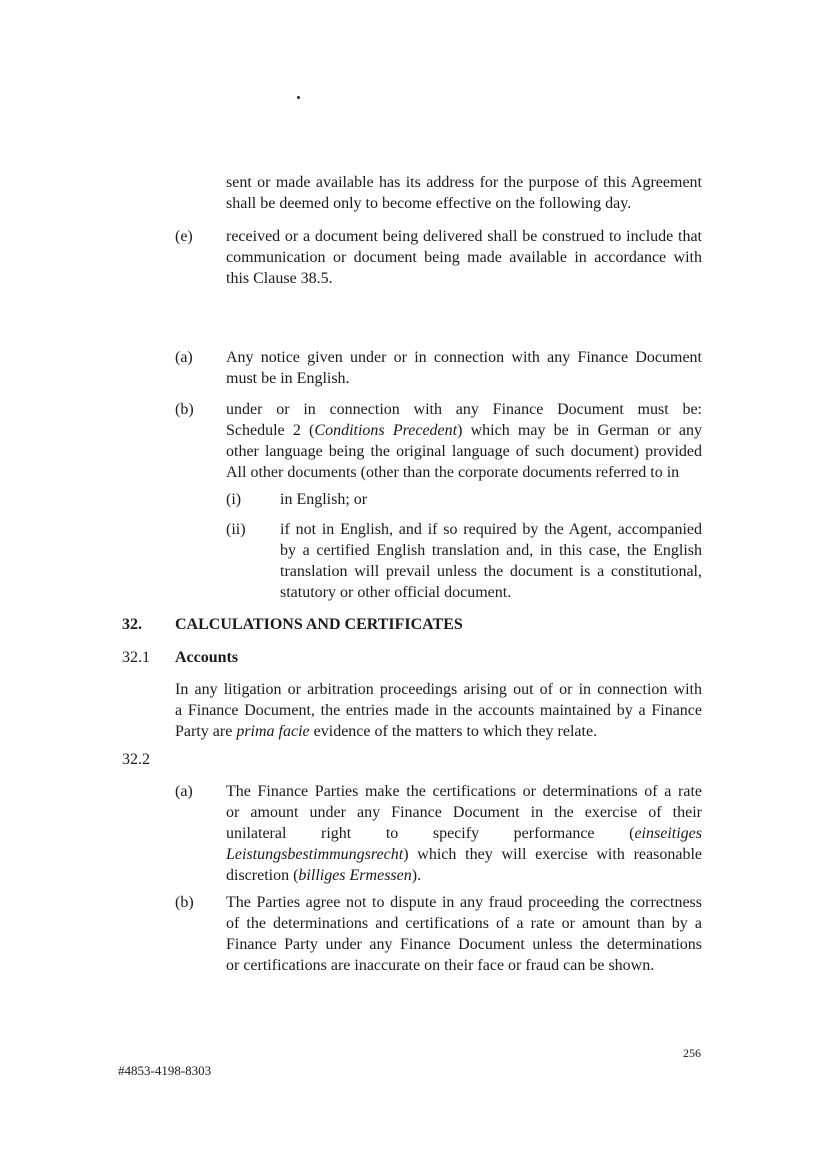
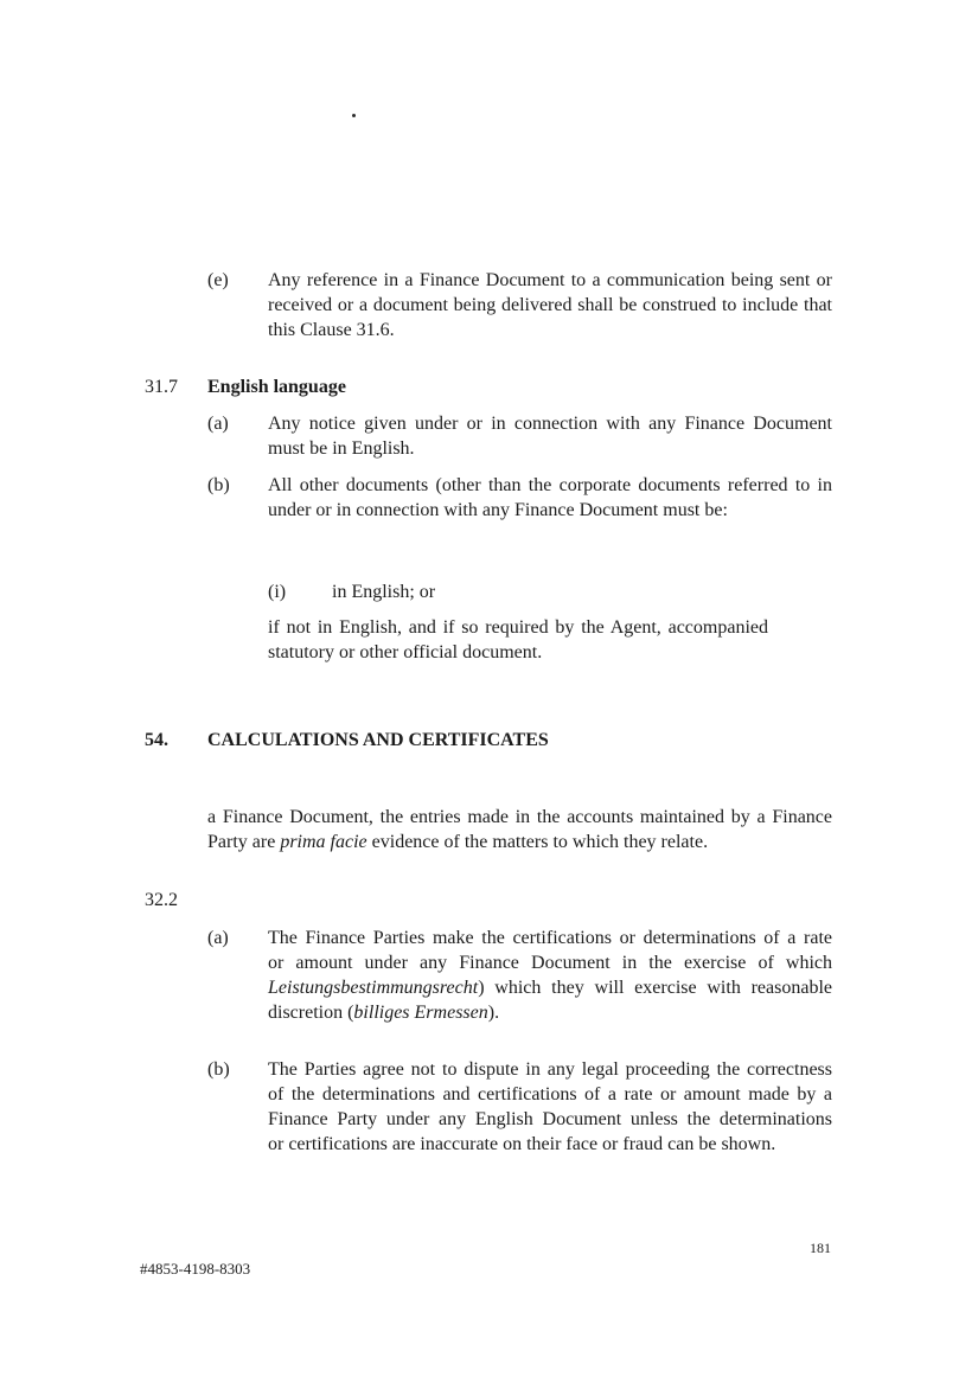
- sent or made available has its address for the purpose of this Agreement
- shall be deemed only to become effective on the following day.
  (e)
+ Any reference in a Finance Document to a communication being sent or
  received or a document being delivered shall be construed to include that
- communication or document being made available in accordance with
- this Clause 38.5.
+ this Clause 31.6.
+ 31.7
+ English language
  (a)
  Any notice given under or in connection with any Finance Document
  must be in English.
  (b)
- under or in connection with any Finance Document must be:
+ All other documents (other than the corporate documents referred to in
- Schedule 2 (Conditions Precedent) which may be in German or any
- other language being the original language of such document) provided
- All other documents (other than the corporate documents referred to in
+ under or in connection with any Finance Document must be:
  (i)
  in English; or
- (ii)
  if not in English, and if so required by the Agent, accompanied
- by a certified English translation and, in this case, the English
- translation will prevail unless the document is a constitutional,
  statutory or other official document.
- 32.
+ 54.
  CALCULATIONS AND CERTIFICATES
- 32.1
- Accounts
- In any litigation or arbitration proceedings arising out of or in connection with
  a Finance Document, the entries made in the accounts maintained by a Finance
  Party are prima facie evidence of the matters to which they relate.
  32.2
  (a)
  The Finance Parties make the certifications or determinations of a rate
- or amount under any Finance Document in the exercise of their
+ or amount under any Finance Document in the exercise of which
- unilateral right to specify performance (einseitiges
  Leistungsbestimmungsrecht) which they will exercise with reasonable
  discretion (billiges Ermessen).
  (b)
- The Parties agree not to dispute in any fraud proceeding the correctness
+ The Parties agree not to dispute in any legal proceeding the correctness
- of the determinations and certifications of a rate or amount than by a
+ of the determinations and certifications of a rate or amount made by a
- Finance Party under any Finance Document unless the determinations
+ Finance Party under any English Document unless the determinations
  or certifications are inaccurate on their face or fraud can be shown.
- 256
+ 181
  #4853-4198-8303
